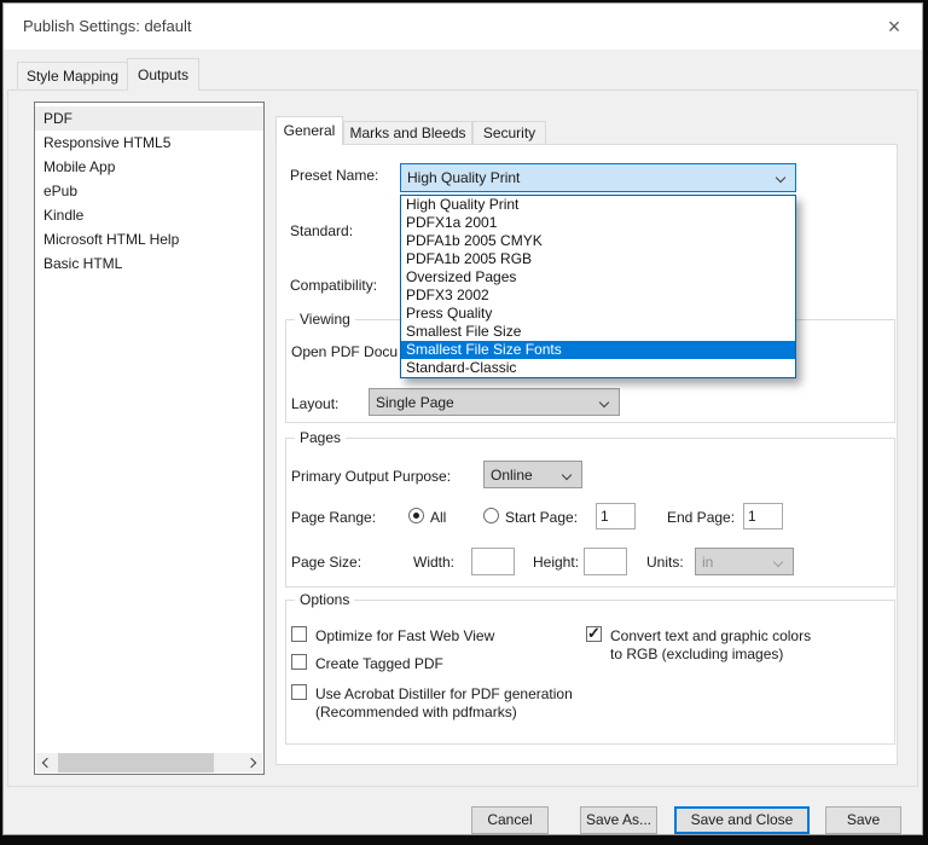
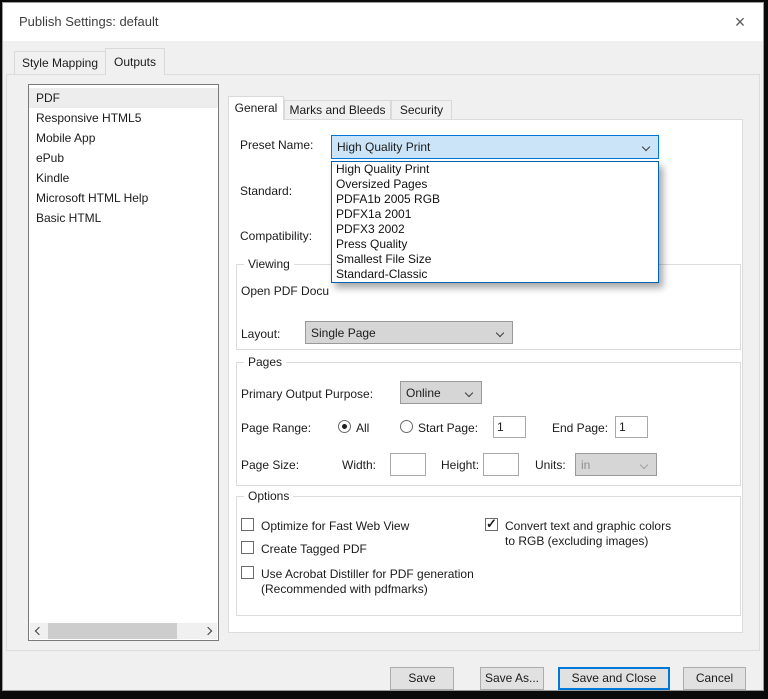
  Publish Settings: default
  ×
  Style Mapping
  Outputs
  PDF
  Responsive HTML5
  Mobile App
  ePub
  Kindle
  Microsoft HTML Help
  Basic HTML
  General
  Marks and Bleeds
  Security
  Preset Name:
  High Quality Print
  Standard:
  Compatibility:
  Viewing
  Open PDF Docu
  Layout:
  Single Page
  Pages
  Primary Output Purpose:
  Online
  Page Range:
  All
  Start Page:
  1
  End Page:
  1
  Page Size:
  Width:
  Height:
  Units:
  in
  Options
  Optimize for Fast Web View
  Create Tagged PDF
  Use Acrobat Distiller for PDF generation
  (Recommended with pdfmarks)
  ✓
  Convert text and graphic colors
  to RGB (excluding images)
  High Quality Print
- PDFX1a 2001
+ Oversized Pages
- PDFA1b 2005 CMYK
  PDFA1b 2005 RGB
- Oversized Pages
+ PDFX1a 2001
  PDFX3 2002
  Press Quality
  Smallest File Size
- Smallest File Size Fonts
  Standard-Classic
- Cancel
+ Save
  Save As...
  Save and Close
- Save
+ Cancel
